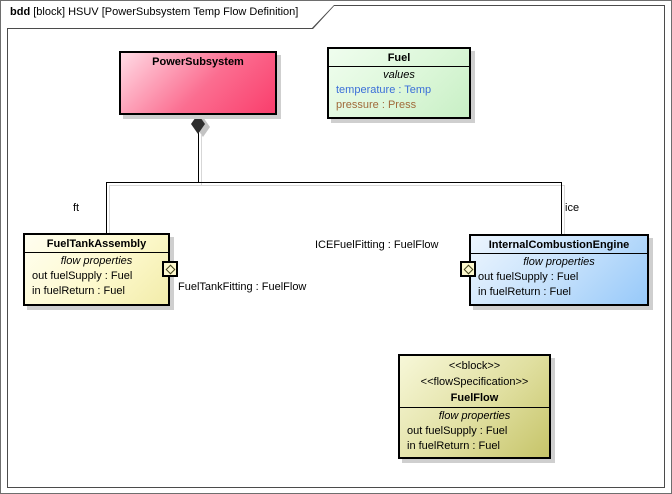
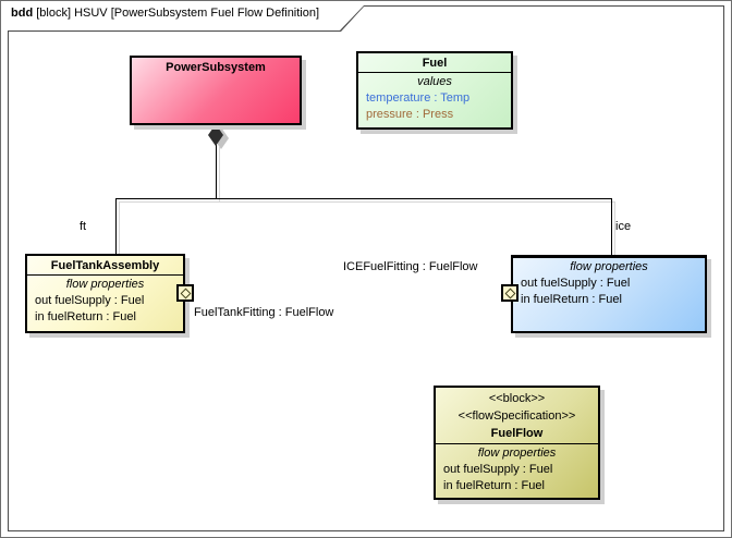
- bdd [block] HSUV [PowerSubsystem Temp Flow Definition]
+ bdd [block] HSUV [PowerSubsystem Fuel Flow Definition]
  PowerSubsystem
  Fuel
  values
  temperature : Temp
  pressure : Press
  FuelTankAssembly
  flow properties
  out fuelSupply : Fuel
  in fuelReturn : Fuel
- InternalCombustionEngine
  flow properties
  out fuelSupply : Fuel
  in fuelReturn : Fuel
  <<block>>
  <<flowSpecification>>
  FuelFlow
  flow properties
  out fuelSupply : Fuel
  in fuelReturn : Fuel
  ft
  ice
  FuelTankFitting : FuelFlow
  ICEFuelFitting : FuelFlow
